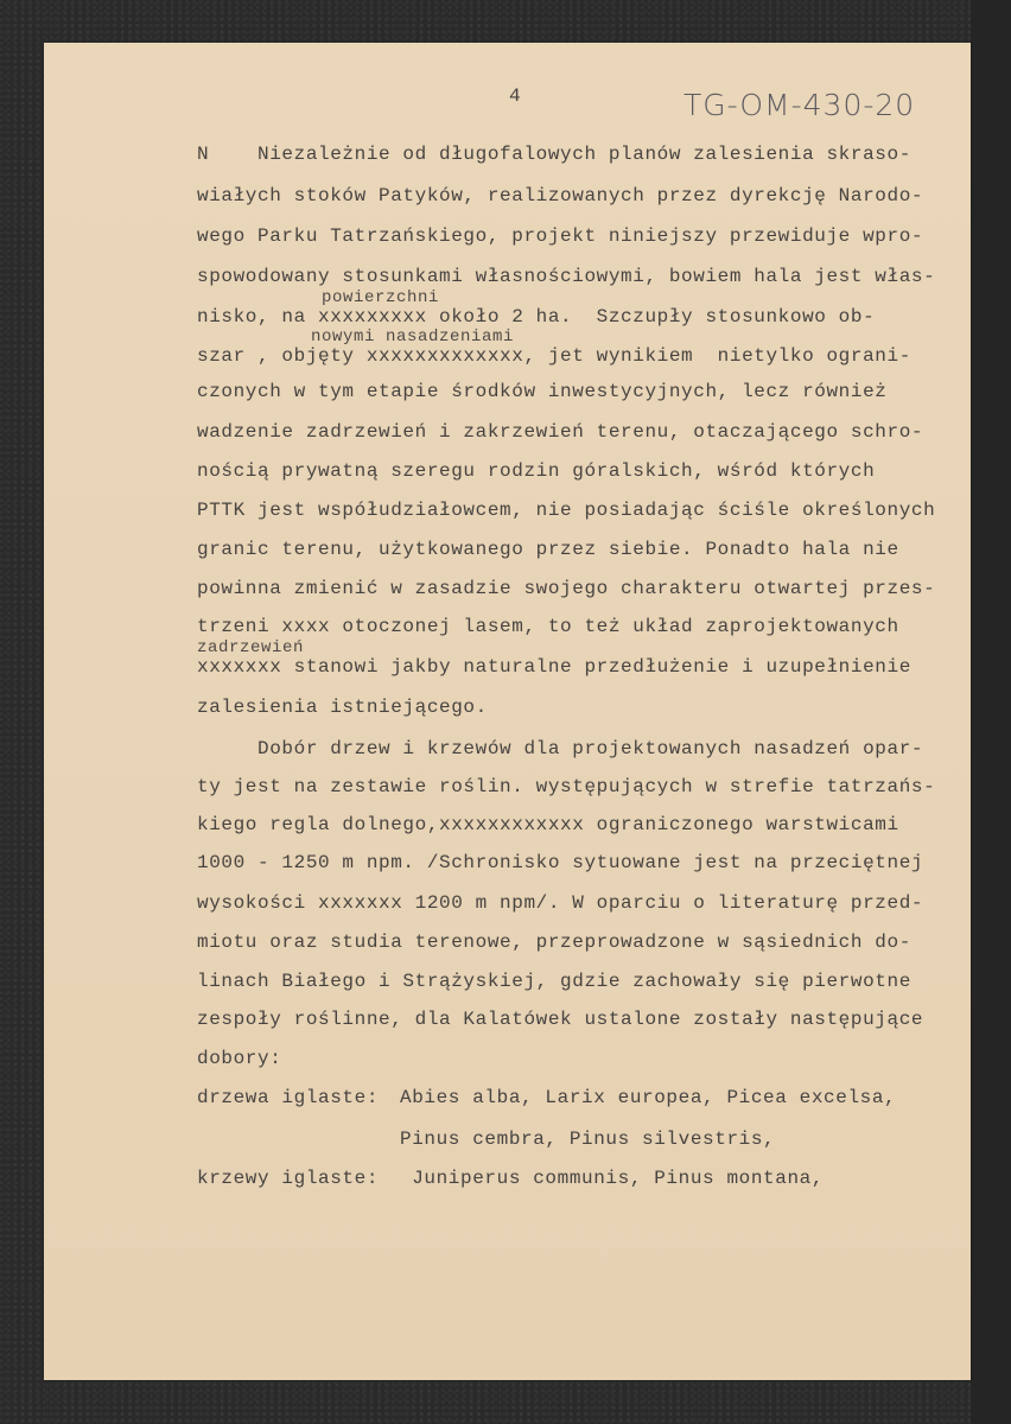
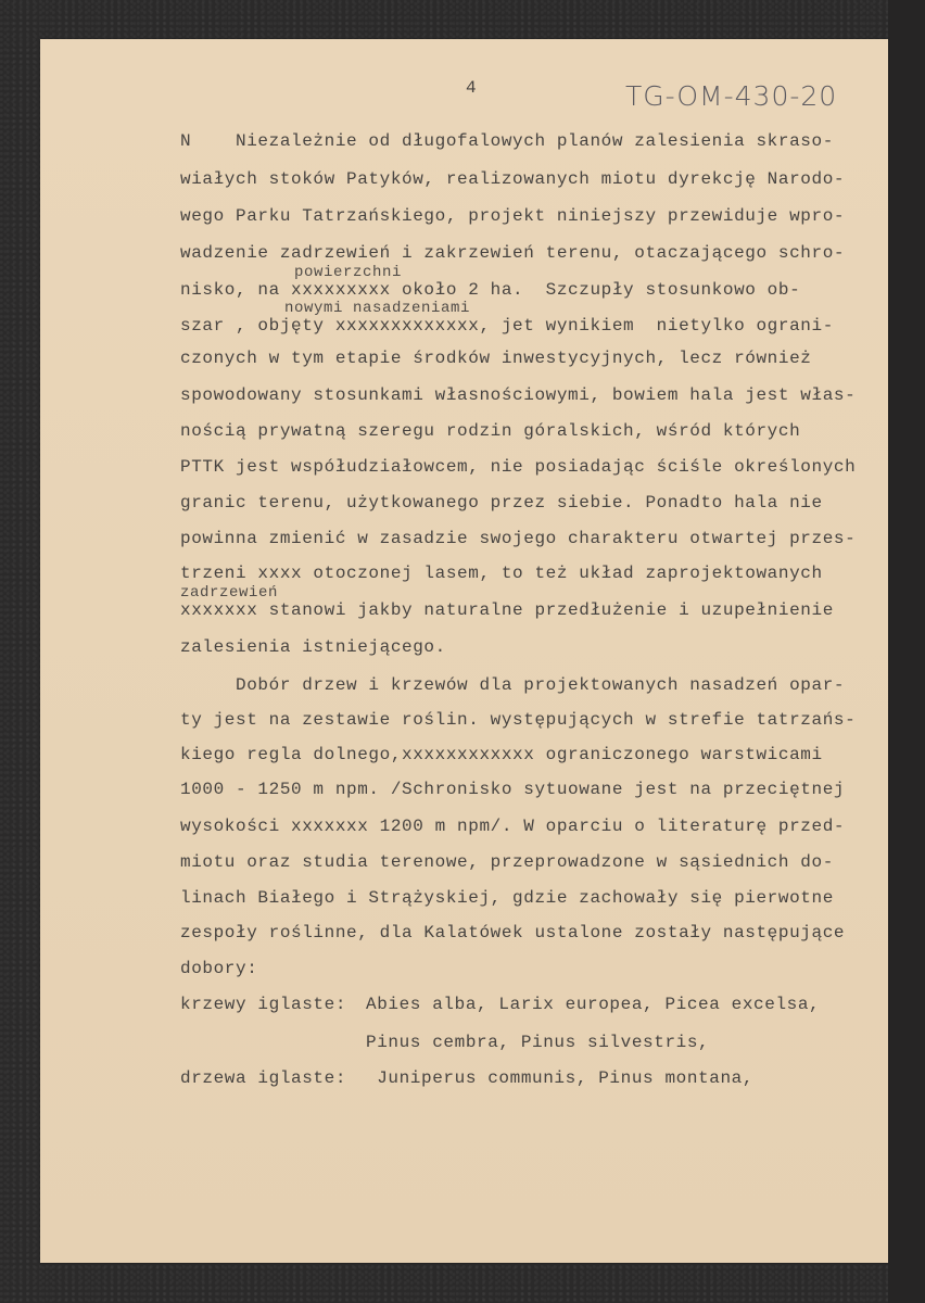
  4
  TG-OM-430-20
  N Niezależnie od długofalowych planów zalesienia skraso-
- wiałych stoków Patyków, realizowanych przez dyrekcję Narodo-
+ wiałych stoków Patyków, realizowanych miotu dyrekcję Narodo-
  wego Parku Tatrzańskiego, projekt niniejszy przewiduje wpro-
- spowodowany stosunkami własnościowymi, bowiem hala jest włas-
+ wadzenie zadrzewień i zakrzewień terenu, otaczającego schro-
  powierzchni
  nisko, na xxxxxxxxx około 2 ha. Szczupły stosunkowo ob-
  nowymi nasadzeniami
  szar , objęty xxxxxxxxxxxxx, jet wynikiem nietylko ograni-
  czonych w tym etapie środków inwestycyjnych, lecz również
- wadzenie zadrzewień i zakrzewień terenu, otaczającego schro-
+ spowodowany stosunkami własnościowymi, bowiem hala jest włas-
  nością prywatną szeregu rodzin góralskich, wśród których
  PTTK jest współudziałowcem, nie posiadając ściśle określonych
  granic terenu, użytkowanego przez siebie. Ponadto hala nie
  powinna zmienić w zasadzie swojego charakteru otwartej przes-
  trzeni xxxx otoczonej lasem, to też układ zaprojektowanych
  zadrzewień
  xxxxxxx stanowi jakby naturalne przedłużenie i uzupełnienie
  zalesienia istniejącego.
  Dobór drzew i krzewów dla projektowanych nasadzeń opar-
  ty jest na zestawie roślin. występujących w strefie tatrzańs-
  kiego regla dolnego,xxxxxxxxxxxx ograniczonego warstwicami
  1000 - 1250 m npm. /Schronisko sytuowane jest na przeciętnej
  wysokości xxxxxxx 1200 m npm/. W oparciu o literaturę przed-
  miotu oraz studia terenowe, przeprowadzone w sąsiednich do-
  linach Białego i Strążyskiej, gdzie zachowały się pierwotne
  zespoły roślinne, dla Kalatówek ustalone zostały następujące
  dobory:
- drzewa iglaste:
+ krzewy iglaste:
  Abies alba, Larix europea, Picea excelsa,
  Pinus cembra, Pinus silvestris,
- krzewy iglaste:
+ drzewa iglaste:
  Juniperus communis, Pinus montana,
